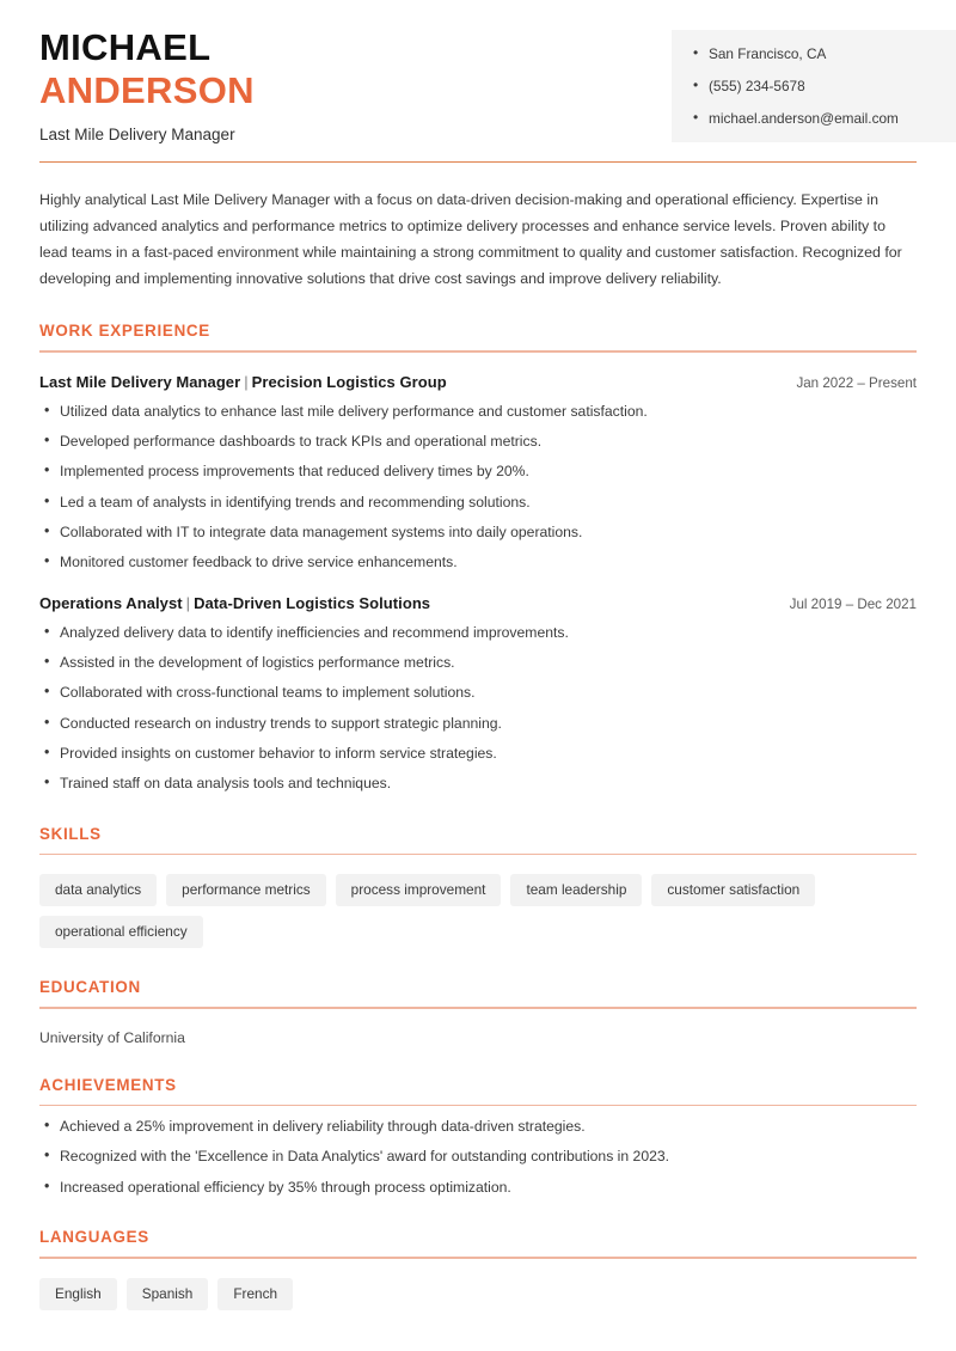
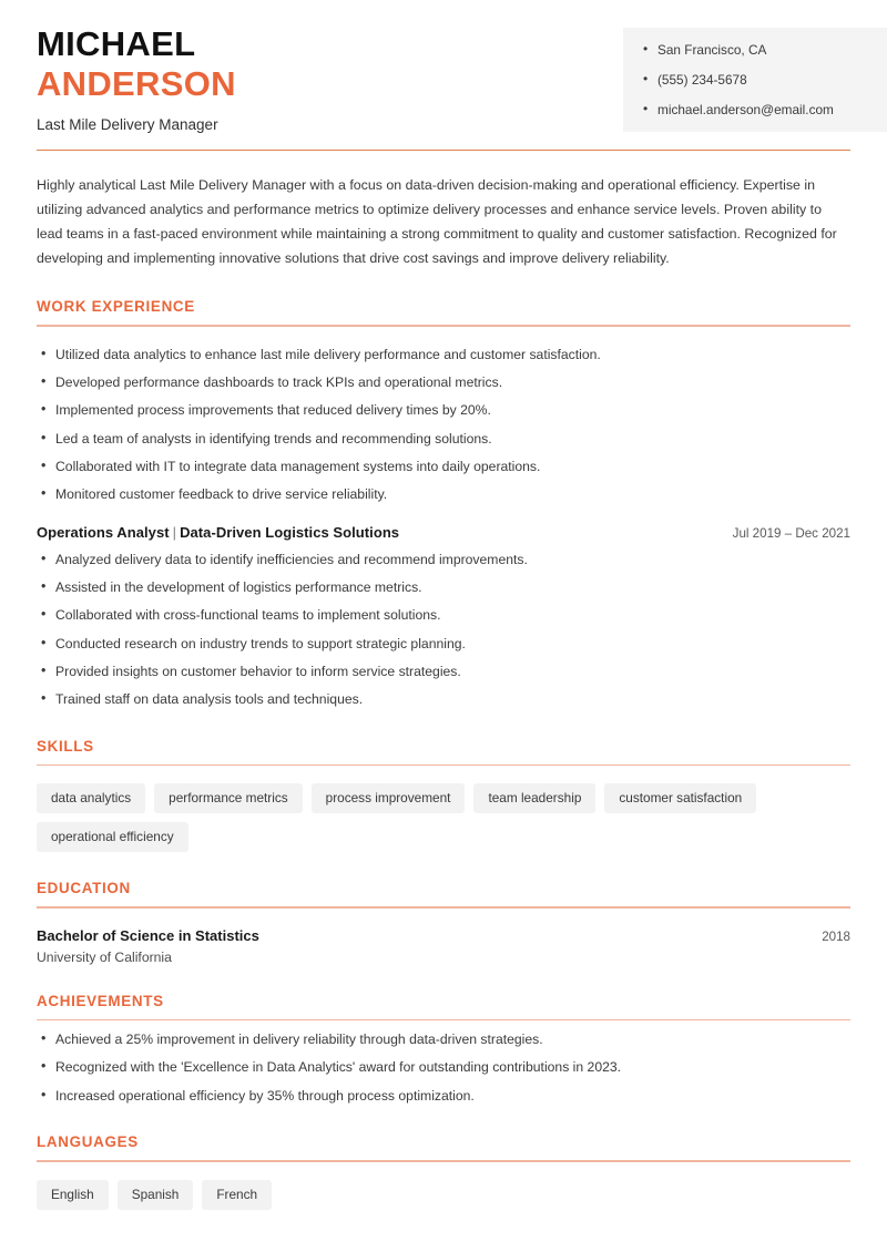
  MICHAEL
  ANDERSON
  Last Mile Delivery Manager
  San Francisco, CA
  (555) 234-5678
  michael.anderson@email.com
  Highly analytical Last Mile Delivery Manager with a focus on data-driven decision-making and operational efficiency. Expertise in utilizing advanced analytics and performance metrics to optimize delivery processes and enhance service levels. Proven ability to lead teams in a fast-paced environment while maintaining a strong commitment to quality and customer satisfaction. Recognized for developing and implementing innovative solutions that drive cost savings and improve delivery reliability.
  WORK EXPERIENCE
- Last Mile Delivery Manager | Precision Logistics Group
- Jan 2022 – Present
  Utilized data analytics to enhance last mile delivery performance and customer satisfaction.
  Developed performance dashboards to track KPIs and operational metrics.
  Implemented process improvements that reduced delivery times by 20%.
  Led a team of analysts in identifying trends and recommending solutions.
  Collaborated with IT to integrate data management systems into daily operations.
- Monitored customer feedback to drive service enhancements.
+ Monitored customer feedback to drive service reliability.
  Operations Analyst | Data-Driven Logistics Solutions
  Jul 2019 – Dec 2021
  Analyzed delivery data to identify inefficiencies and recommend improvements.
  Assisted in the development of logistics performance metrics.
  Collaborated with cross-functional teams to implement solutions.
  Conducted research on industry trends to support strategic planning.
  Provided insights on customer behavior to inform service strategies.
  Trained staff on data analysis tools and techniques.
  SKILLS
  data analytics
  performance metrics
  process improvement
  team leadership
  customer satisfaction
  operational efficiency
  EDUCATION
+ Bachelor of Science in Statistics
+ 2018
  University of California
  ACHIEVEMENTS
  Achieved a 25% improvement in delivery reliability through data-driven strategies.
  Recognized with the 'Excellence in Data Analytics' award for outstanding contributions in 2023.
  Increased operational efficiency by 35% through process optimization.
  LANGUAGES
  English
  Spanish
  French
